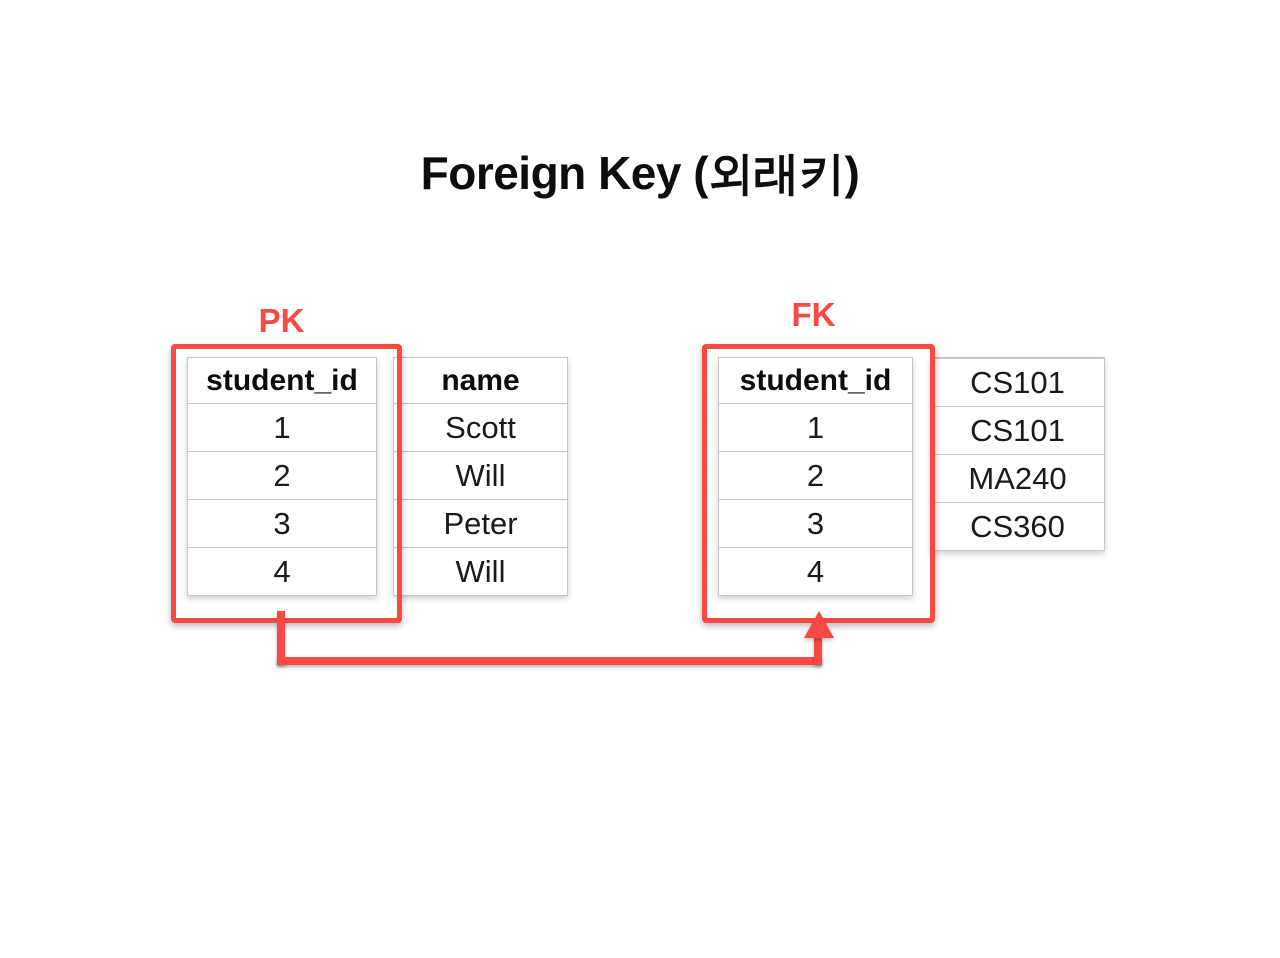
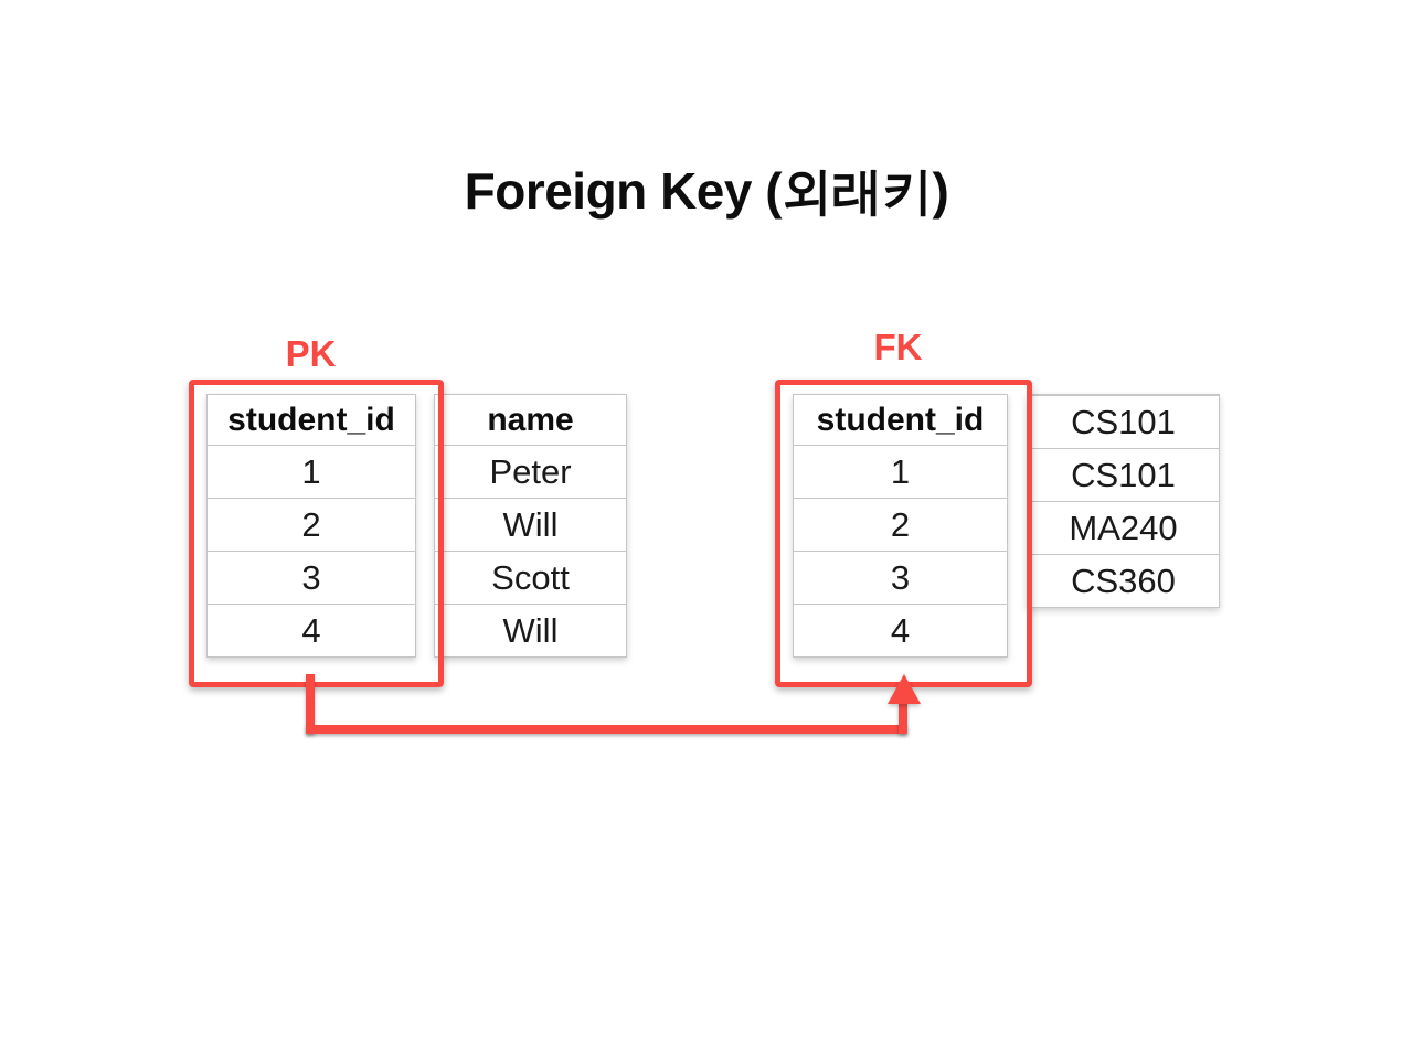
  Foreign Key (외래키)
  PK
  FK
  student_id
  1
  2
  3
  4
  name
- Scott
+ Peter
  Will
- Peter
+ Scott
  Will
  student_id
  1
  2
  3
  4
  CS101
  CS101
  MA240
  CS360
